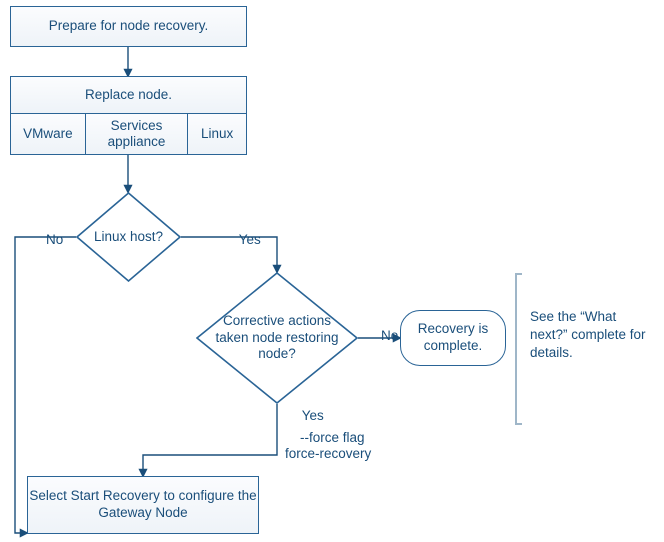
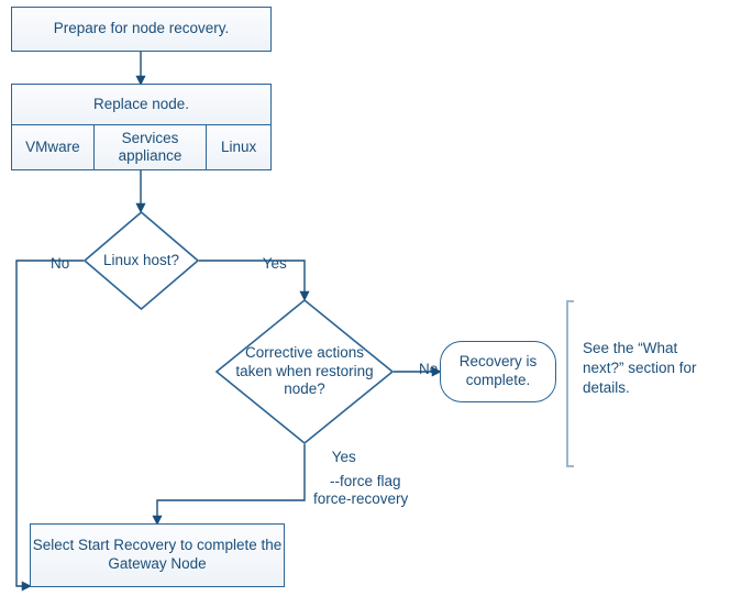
  Prepare for node recovery.
  Replace node.
  VMware
  Services appliance
  Linux
  Linux host?
  No
  Yes
- Corrective actions taken node restoring node?
+ Corrective actions taken when restoring node?
  No
  Yes
  --force flag
  force-recovery
  Recovery is complete.
- See the “What next?” complete for details.
+ See the “What next?” section for details.
- Select Start Recovery to configure the Gateway Node
+ Select Start Recovery to complete the Gateway Node
